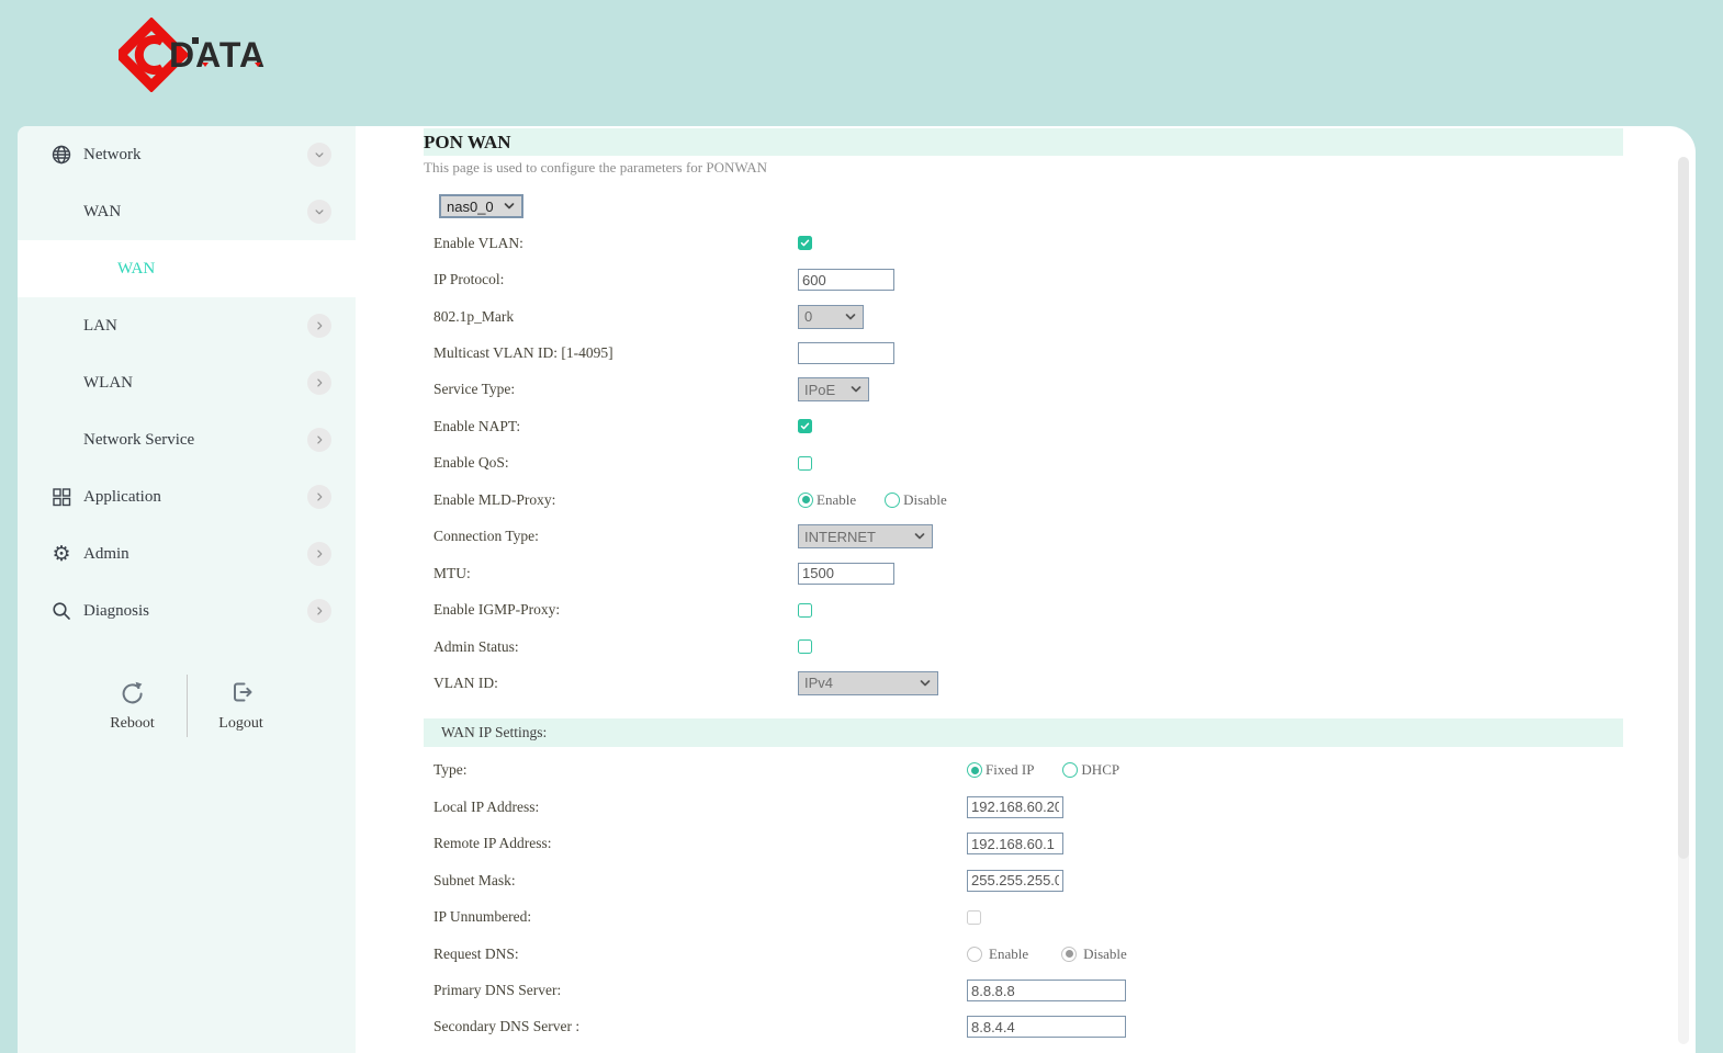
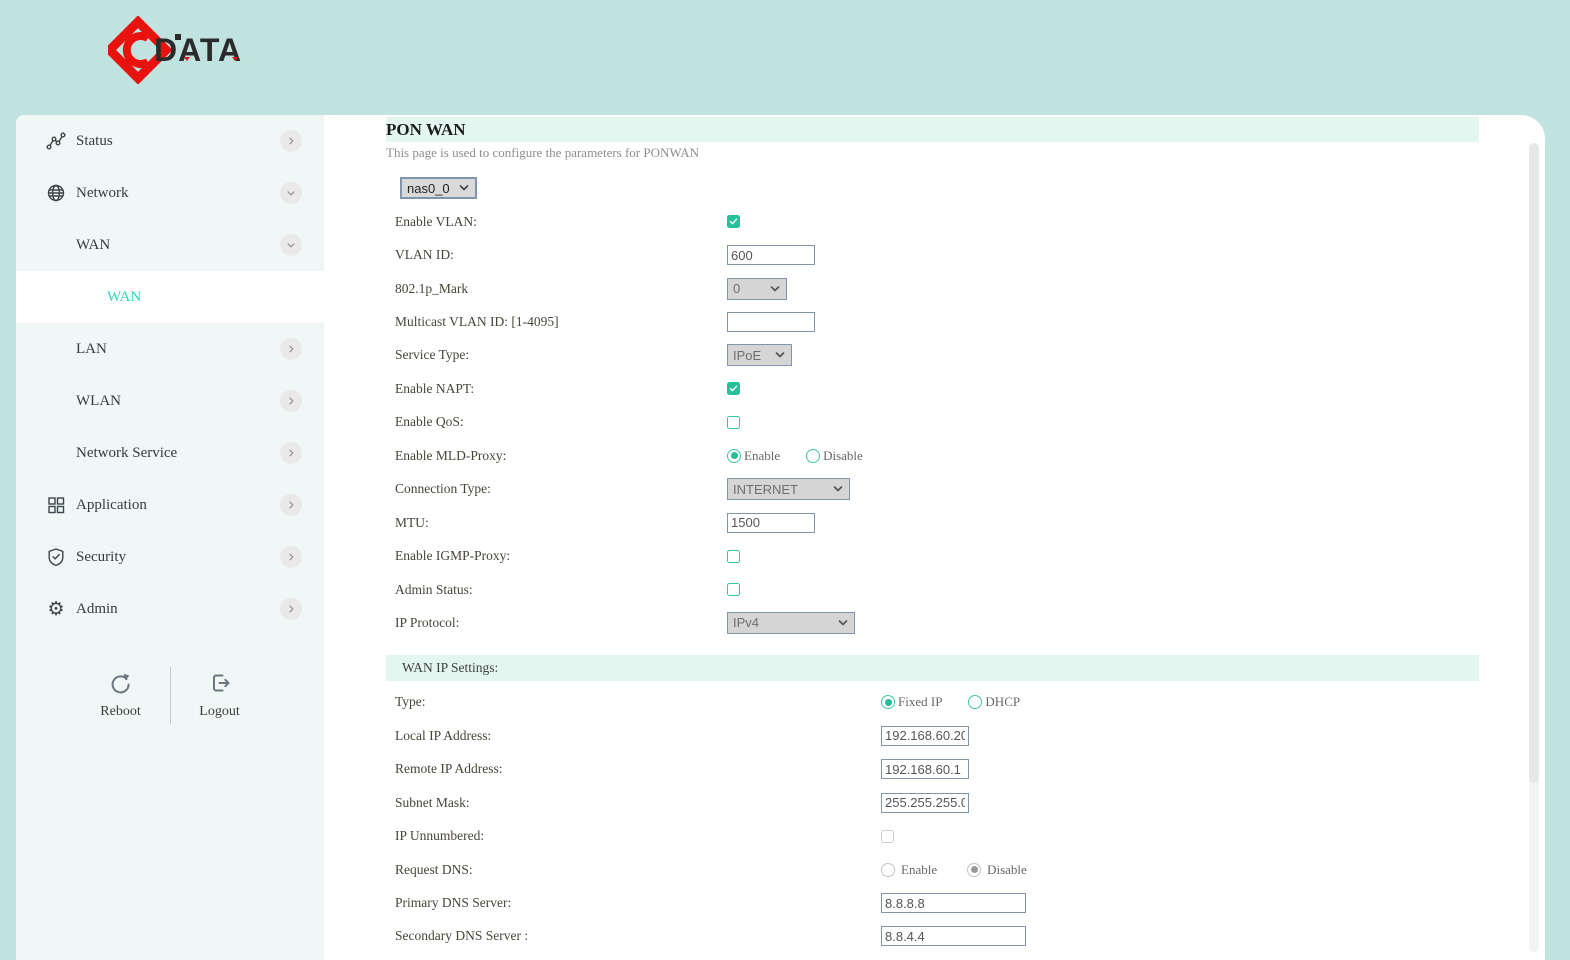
  DATA
+ Status
  Network
  WAN
  WAN
  LAN
  WLAN
  Network Service
  Application
+ Security
  ⚙
  Admin
- Diagnosis
  Reboot
  Logout
  PON WAN
  This page is used to configure the parameters for PONWAN
  nas0_0
  Enable VLAN:
- IP Protocol:
+ VLAN ID:
  600
  802.1p_Mark
  0
  Multicast VLAN ID: [1-4095]
  Service Type:
  IPoE
  Enable NAPT:
  Enable QoS:
  Enable MLD-Proxy:
  Enable
  Disable
  Connection Type:
  INTERNET
  MTU:
  1500
  Enable IGMP-Proxy:
  Admin Status:
- VLAN ID:
+ IP Protocol:
  IPv4
  WAN IP Settings:
  Type:
  Fixed IP
  DHCP
  Local IP Address:
  192.168.60.20
  Remote IP Address:
  192.168.60.1
  Subnet Mask:
  255.255.255.0
  IP Unnumbered:
  Request DNS:
  Enable
  Disable
  Primary DNS Server:
  8.8.8.8
  Secondary DNS Server :
  8.8.4.4
